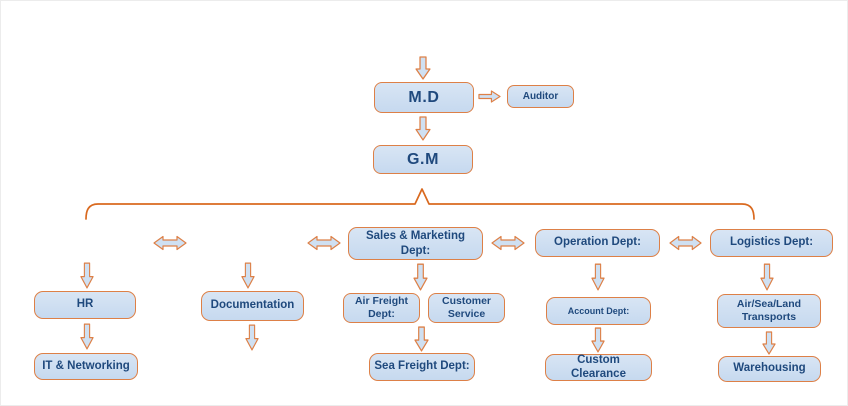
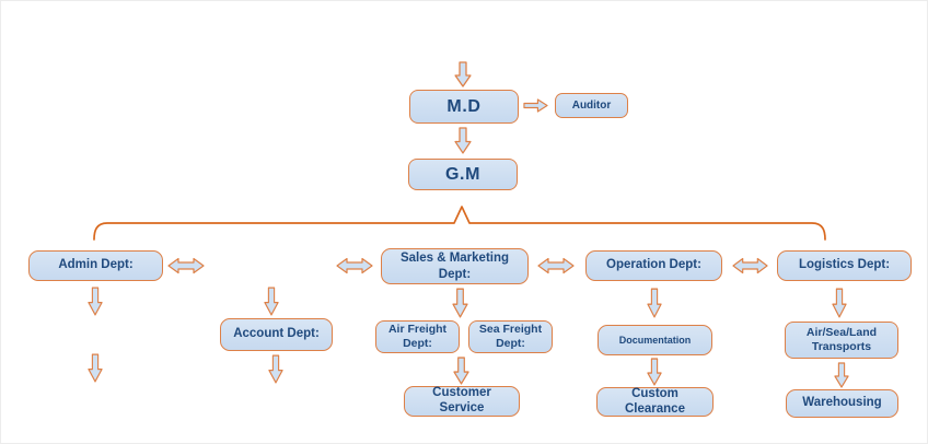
  M.D
  Auditor
  G.M
+ Admin Dept:
  Sales & Marketing Dept:
  Operation Dept:
  Logistics Dept:
- HR
- Documentation
+ Account Dept:
  Air Freight Dept:
- Customer Service
+ Sea Freight Dept:
- Account Dept:
+ Documentation
  Air/Sea/Land Transports
- IT & Networking
- Sea Freight Dept:
+ Customer Service
  Custom Clearance
  Warehousing
